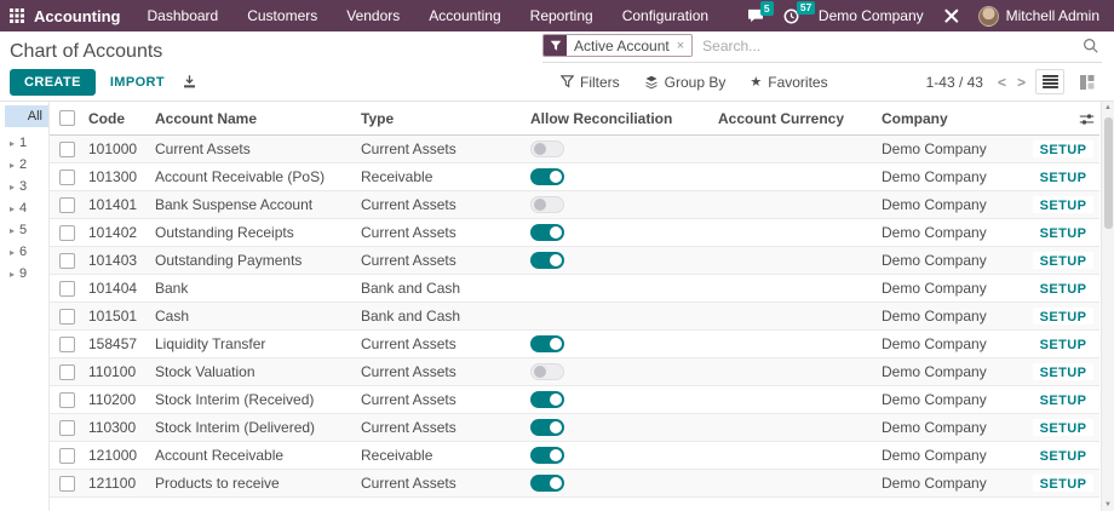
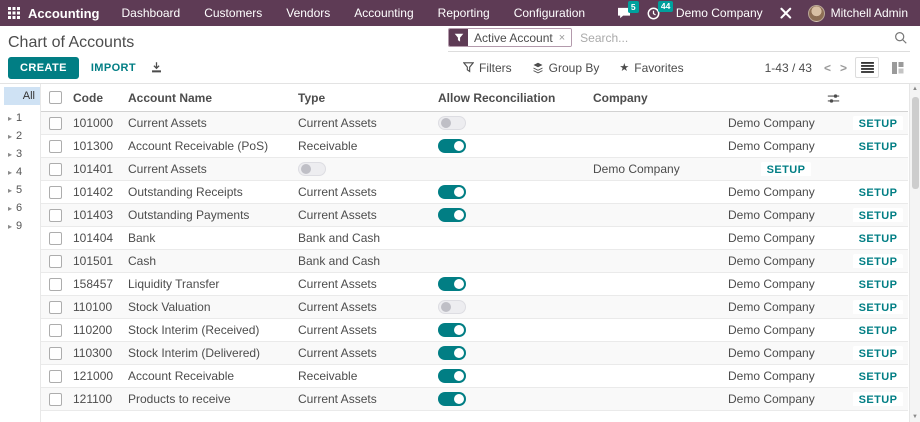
  Accounting
  Dashboard
  Customers
  Vendors
  Accounting
  Reporting
  Configuration
  5
- 57
+ 44
  Demo Company
  Mitchell Admin
  Chart of Accounts
  Active Account
  ×
  Search...
  CREATE
  IMPORT
  Filters
  Group By
  ★
  Favorites
  1-43 / 43
  <
  >
  All
  ▸
  1
  ▸
  2
  ▸
  3
  ▸
  4
  ▸
  5
  ▸
  6
  ▸
  9
  Code
  Account Name
  Type
  Allow Reconciliation
- Account Currency
  Company
  101000
  Current Assets
  Current Assets
  Demo Company
  SETUP
  101300
  Account Receivable (PoS)
  Receivable
  Demo Company
  SETUP
  101401
- Bank Suspense Account
  Current Assets
  Demo Company
  SETUP
  101402
  Outstanding Receipts
  Current Assets
  Demo Company
  SETUP
  101403
  Outstanding Payments
  Current Assets
  Demo Company
  SETUP
  101404
  Bank
  Bank and Cash
  Demo Company
  SETUP
  101501
  Cash
  Bank and Cash
  Demo Company
  SETUP
  158457
  Liquidity Transfer
  Current Assets
  Demo Company
  SETUP
  110100
  Stock Valuation
  Current Assets
  Demo Company
  SETUP
  110200
  Stock Interim (Received)
  Current Assets
  Demo Company
  SETUP
  110300
  Stock Interim (Delivered)
  Current Assets
  Demo Company
  SETUP
  121000
  Account Receivable
  Receivable
  Demo Company
  SETUP
  121100
  Products to receive
  Current Assets
  Demo Company
  SETUP
